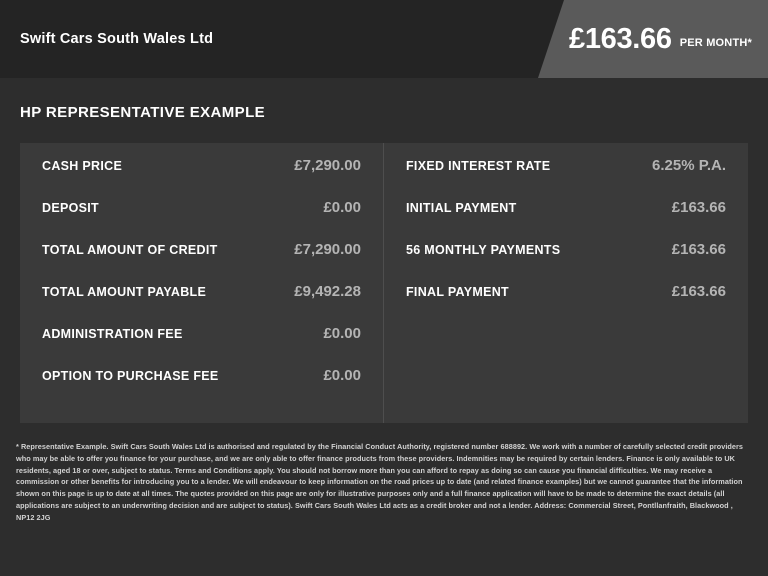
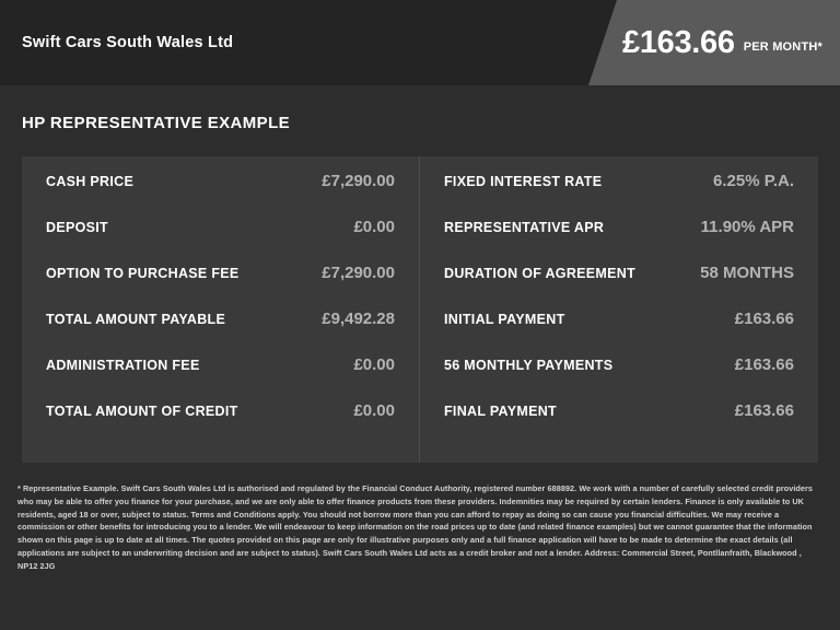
  Swift Cars South Wales Ltd
  £163.66
  PER MONTH*
  HP REPRESENTATIVE EXAMPLE
  CASH PRICE
  £7,290.00
  DEPOSIT
  £0.00
- TOTAL AMOUNT OF CREDIT
+ OPTION TO PURCHASE FEE
  £7,290.00
  TOTAL AMOUNT PAYABLE
  £9,492.28
  ADMINISTRATION FEE
  £0.00
- OPTION TO PURCHASE FEE
+ TOTAL AMOUNT OF CREDIT
  £0.00
  FIXED INTEREST RATE
  6.25% P.A.
+ REPRESENTATIVE APR
+ 11.90% APR
+ DURATION OF AGREEMENT
+ 58 MONTHS
  INITIAL PAYMENT
  £163.66
  56 MONTHLY PAYMENTS
  £163.66
  FINAL PAYMENT
  £163.66
  * Representative Example. Swift Cars South Wales Ltd is authorised and regulated by the Financial Conduct Authority, registered number 688892. We work with a number of carefully selected credit providers who may be able to offer you finance for your purchase, and we are only able to offer finance products from these providers. Indemnities may be required by certain lenders. Finance is only available to UK residents, aged 18 or over, subject to status. Terms and Conditions apply. You should not borrow more than you can afford to repay as doing so can cause you financial difficulties. We may receive a commission or other benefits for introducing you to a lender. We will endeavour to keep information on the road prices up to date (and related finance examples) but we cannot guarantee that the information shown on this page is up to date at all times. The quotes provided on this page are only for illustrative purposes only and a full finance application will have to be made to determine the exact details (all applications are subject to an underwriting decision and are subject to status). Swift Cars South Wales Ltd acts as a credit broker and not a lender. Address: Commercial Street, Pontllanfraith, Blackwood , NP12 2JG
